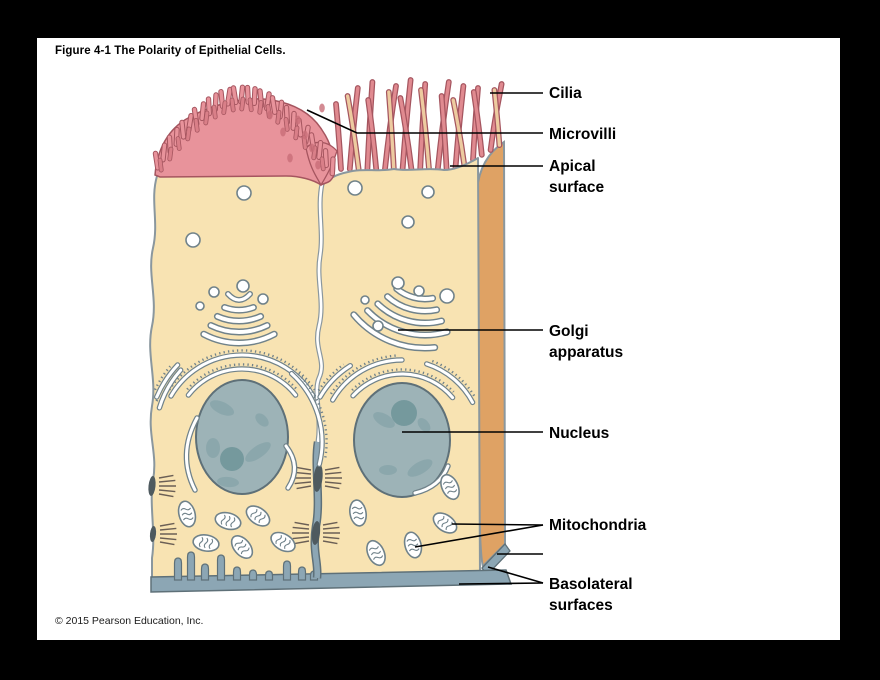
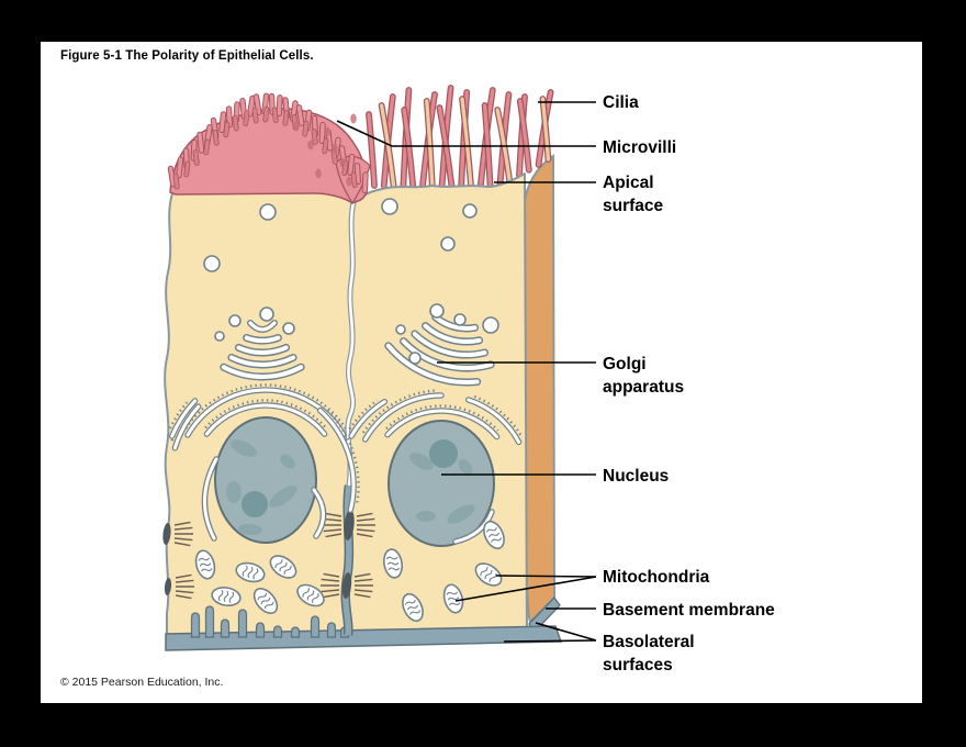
  Cilia
  Microvilli
  Apical
  surface
  Golgi
  apparatus
  Nucleus
  Mitochondria
+ Basement membrane
  Basolateral
  surfaces
- Figure 4-1 The Polarity of Epithelial Cells.
+ Figure 5-1 The Polarity of Epithelial Cells.
  © 2015 Pearson Education, Inc.
